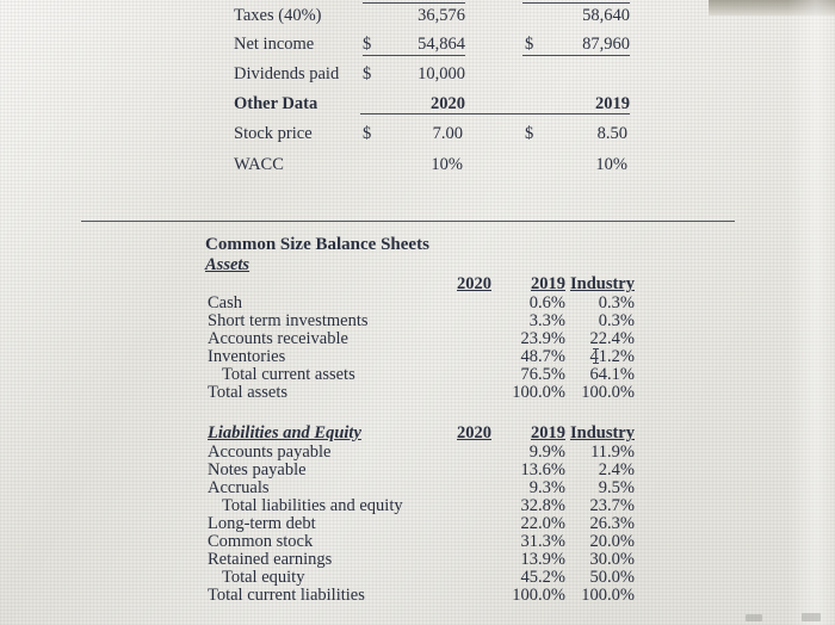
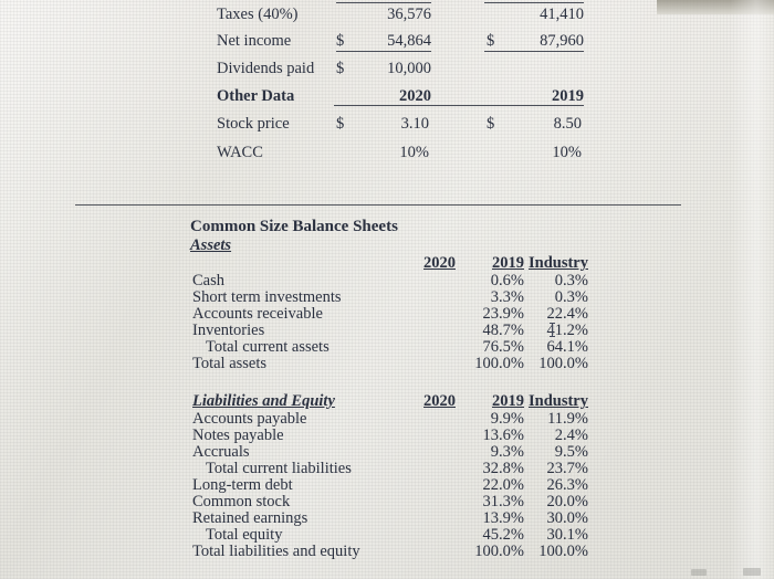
  Taxes (40%)
  36,576
- 58,640
+ 41,410
  Net income
  $
  54,864
  $
  87,960
  Dividends paid
  $
  10,000
  Other Data
  2020
  2019
  Stock price
  $
- 7.00
+ 3.10
  $
  8.50
  WACC
  10%
  10%
  Common Size Balance Sheets
  Assets
  2020
  2019
  Industry
  Cash
  0.6%
  0.3%
  Short term investments
  3.3%
  0.3%
  Accounts receivable
  23.9%
  22.4%
  Inventories
  48.7%
  1.2%
  Total current assets
  76.5%
  64.1%
  Total assets
  100.0%
  100.0%
  Liabilities and Equity
  2020
  2019
  Industry
  Accounts payable
  9.9%
  11.9%
  Notes payable
  13.6%
  2.4%
  Accruals
  9.3%
  9.5%
- Total liabilities and equity
+ Total current liabilities
  32.8%
  23.7%
  Long-term debt
  22.0%
  26.3%
  Common stock
  31.3%
  20.0%
  Retained earnings
  13.9%
  30.0%
  Total equity
  45.2%
- 50.0%
+ 30.1%
- Total current liabilities
+ Total liabilities and equity
  100.0%
  100.0%
